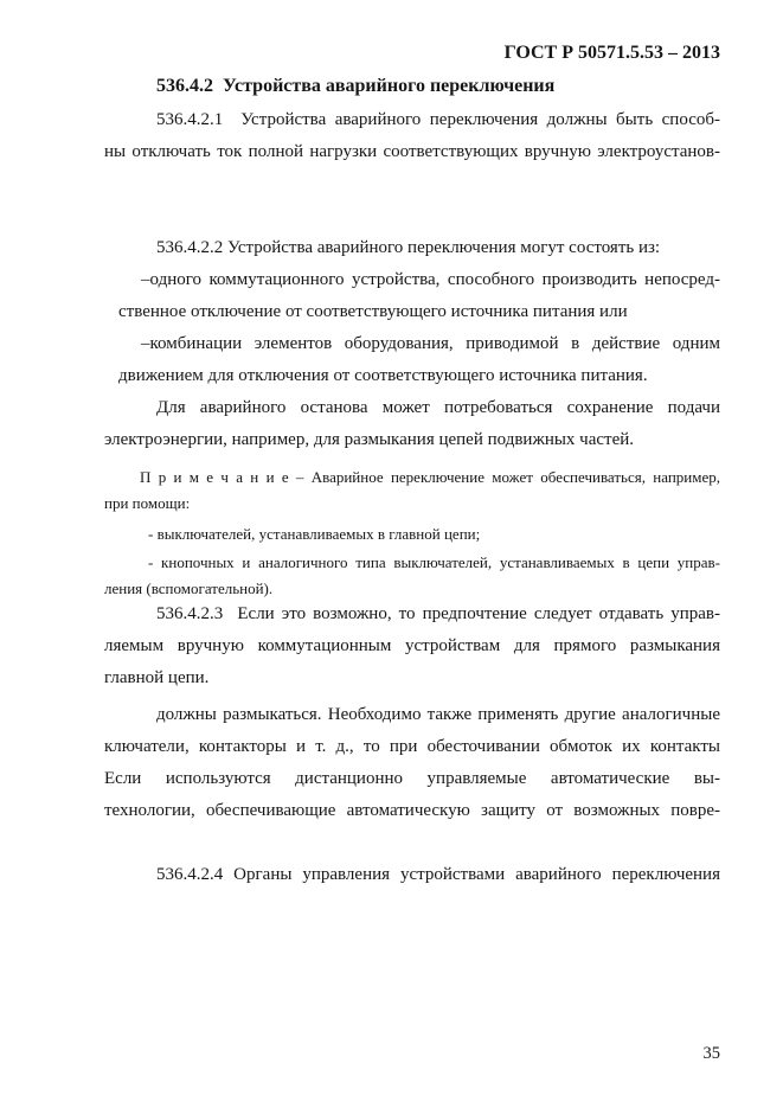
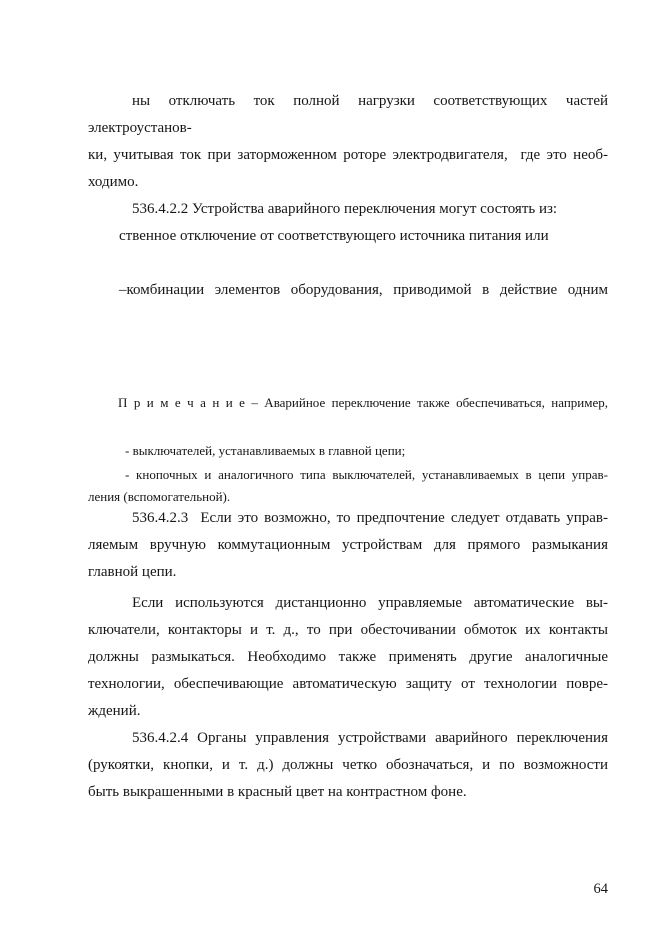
- ГОСТ Р 50571.5.53 – 2013
- 536.4.2 Устройства аварийного переключения
- 536.4.2.1 Устройства аварийного переключения должны быть способ-
- ны отключать ток полной нагрузки соответствующих вручную электроустанов-
+ ны отключать ток полной нагрузки соответствующих частей электроустанов-
+ ки, учитывая ток при заторможенном роторе электродвигателя, где это необ-
+ ходимо.
  536.4.2.2 Устройства аварийного переключения могут состоять из:
- –одного коммутационного устройства, способного производить непосред-
  ственное отключение от соответствующего источника питания или
  –комбинации элементов оборудования, приводимой в действие одним
- движением для отключения от соответствующего источника питания.
- Для аварийного останова может потребоваться сохранение подачи
- электроэнергии, например, для размыкания цепей подвижных частей.
- П р и м е ч а н и е – Аварийное переключение может обеспечиваться, например,
+ П р и м е ч а н и е – Аварийное переключение также обеспечиваться, например,
- при помощи:
  - выключателей, устанавливаемых в главной цепи;
  - кнопочных и аналогичного типа выключателей, устанавливаемых в цепи управ-
  ления (вспомогательной).
  536.4.2.3 Если это возможно, то предпочтение следует отдавать управ-
  ляемым вручную коммутационным устройствам для прямого размыкания
  главной цепи.
- должны размыкаться. Необходимо также применять другие аналогичные
+ Если используются дистанционно управляемые автоматические вы-
  ключатели, контакторы и т. д., то при обесточивании обмоток их контакты
- Если используются дистанционно управляемые автоматические вы-
+ должны размыкаться. Необходимо также применять другие аналогичные
- технологии, обеспечивающие автоматическую защиту от возможных повре-
+ технологии, обеспечивающие автоматическую защиту от технологии повре-
+ ждений.
  536.4.2.4 Органы управления устройствами аварийного переключения
+ (рукоятки, кнопки, и т. д.) должны четко обозначаться, и по возможности
+ быть выкрашенными в красный цвет на контрастном фоне.
- 35
+ 64
